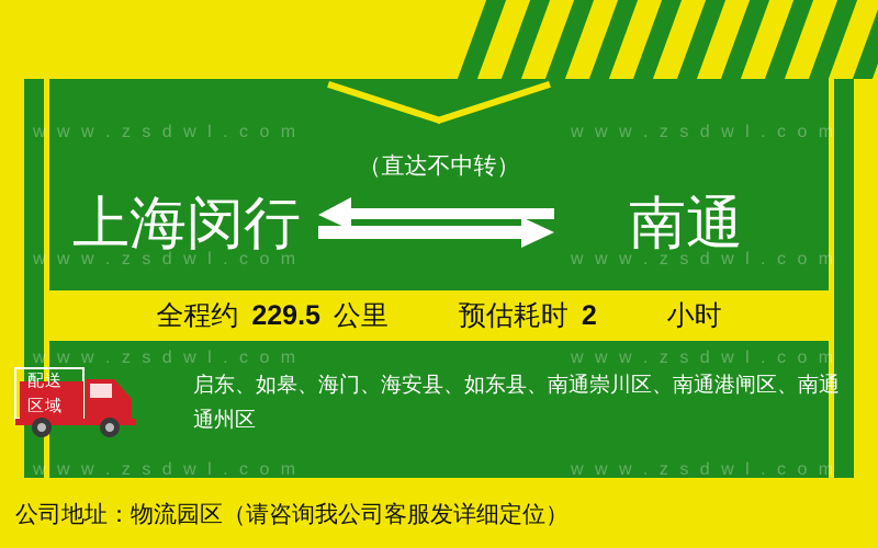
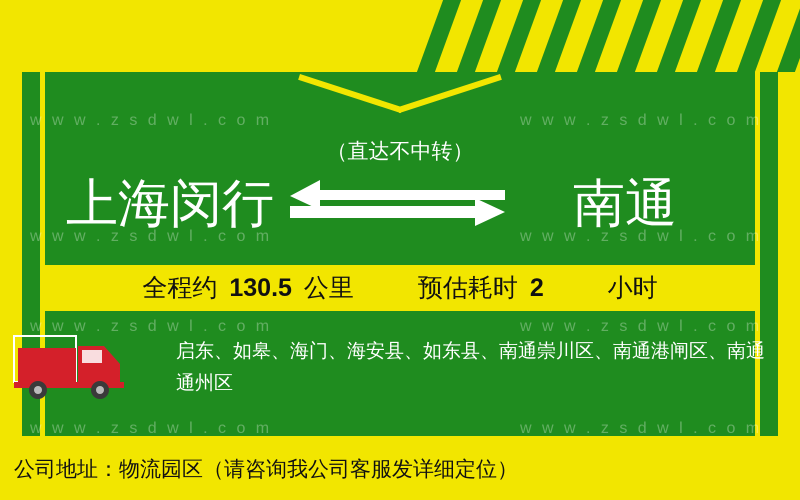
  w w w . z s d w l . c o m
  w w w . z s d w l . c o m
  w w w . z s d w l . c o m
  w w w . z s d w l . c o m
  w w w . z s d w l . c o m
  w w w . z s d w l . c o m
  w w w . z s d w l . c o m
  w w w . z s d w l . c o m
  （直达不中转）
  上海闵行
  南通
- 全程约 229.5 公里 预估耗时 2 小时
+ 全程约 130.5 公里 预估耗时 2 小时
- 配送区域
  启东、如皋、海门、海安县、如东县、南通崇川区、南通港闸区、南通通州区
  公司地址：物流园区（请咨询我公司客服发详细定位）
